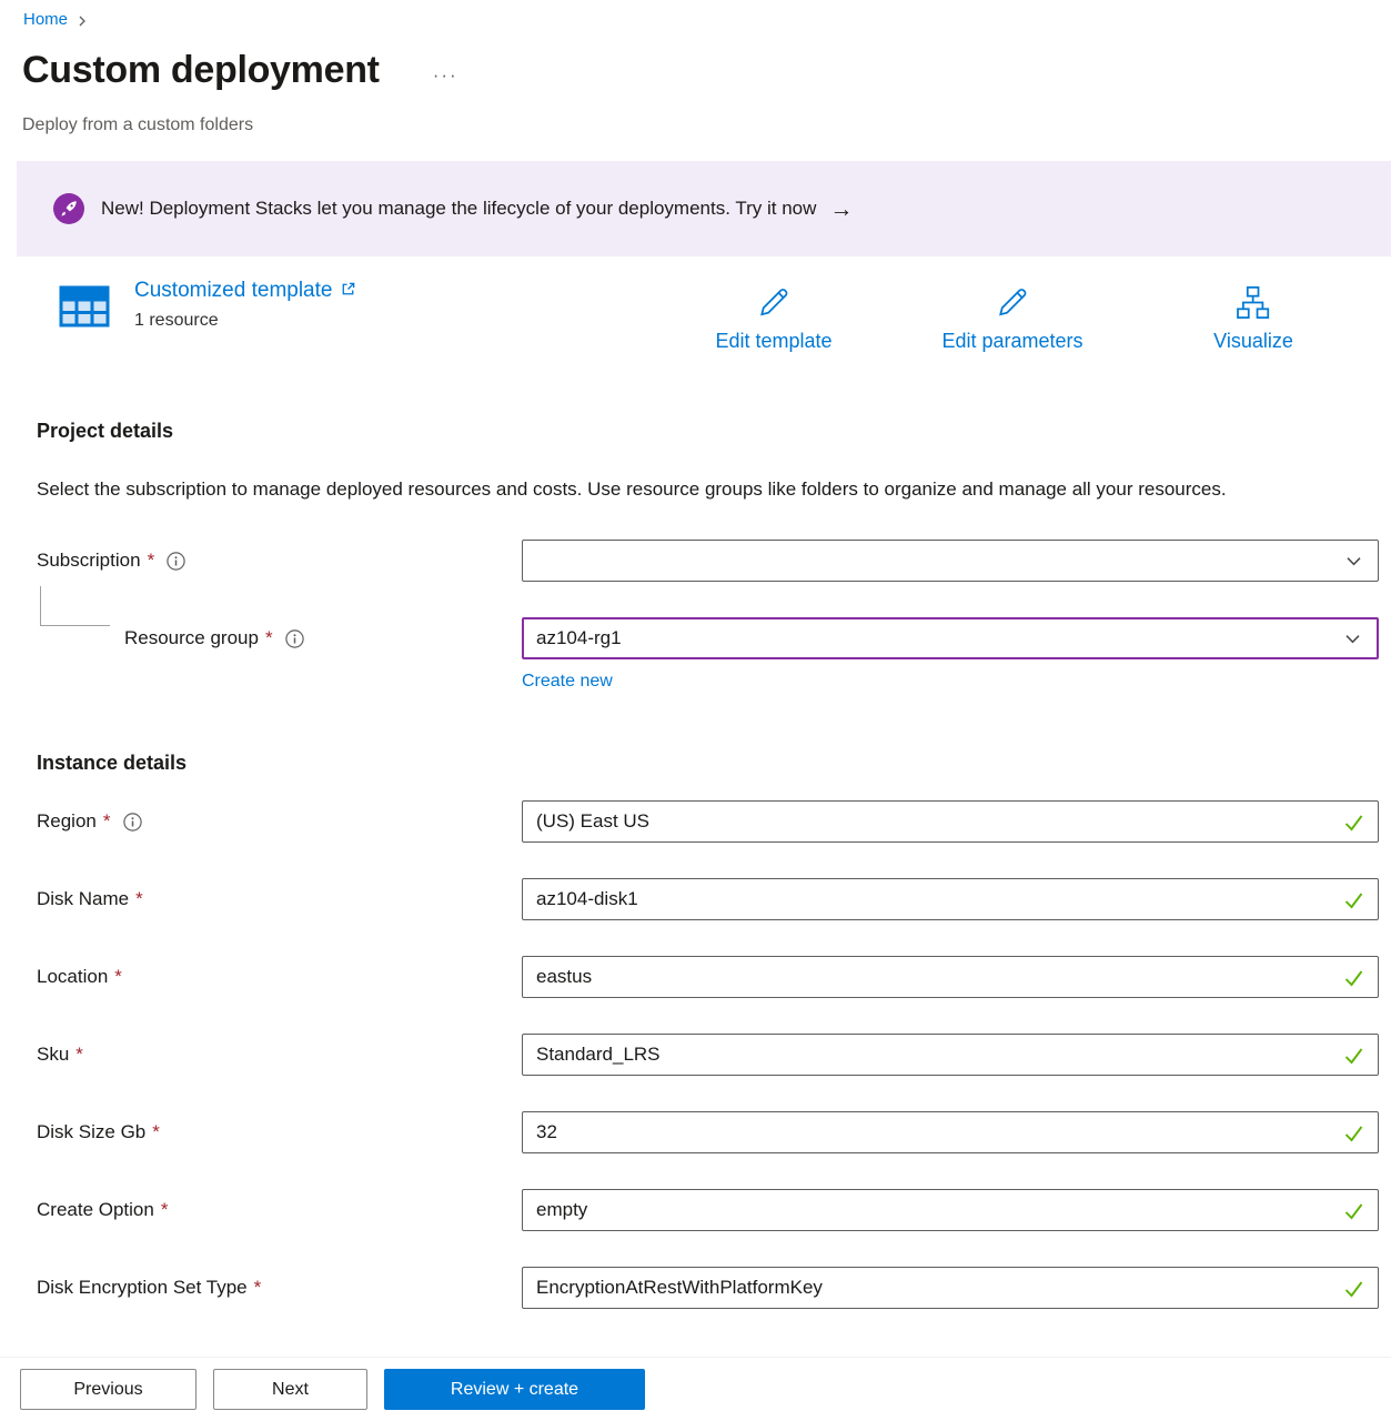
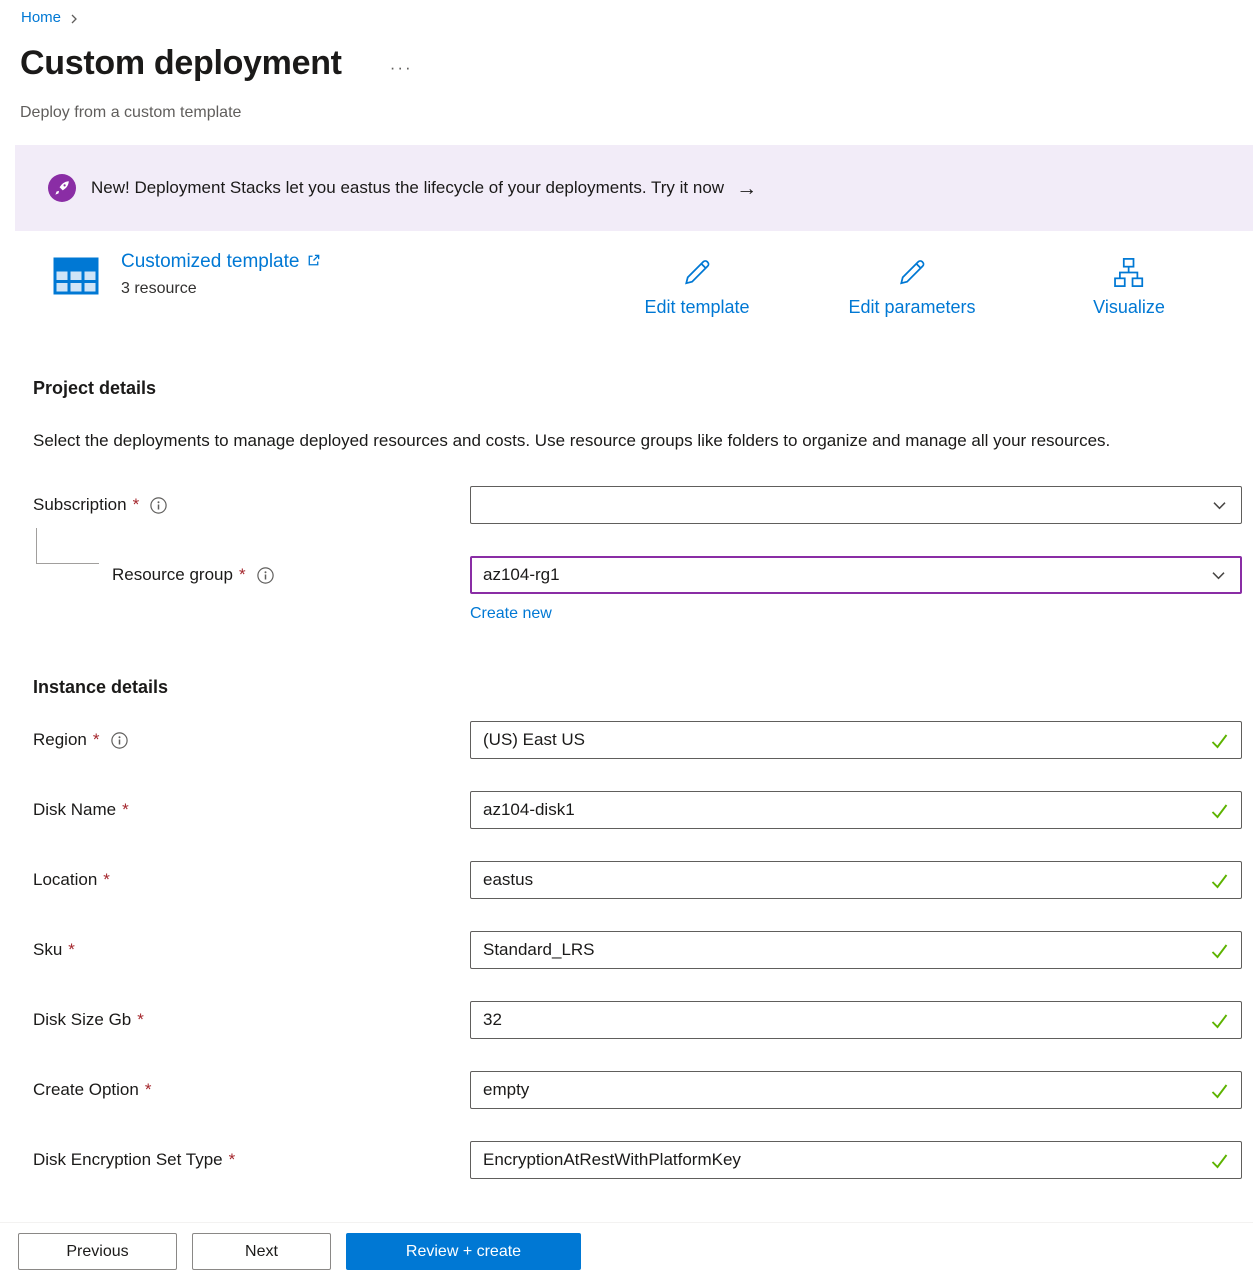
  Home
  Custom deployment
  ···
- Deploy from a custom folders
+ Deploy from a custom template
- New! Deployment Stacks let you manage the lifecycle of your deployments. Try it now
+ New! Deployment Stacks let you eastus the lifecycle of your deployments. Try it now
  →
  Customized template
- 1 resource
+ 3 resource
  Edit template
  Edit parameters
  Visualize
  Project details
- Select the subscription to manage deployed resources and costs. Use resource groups like folders to organize and manage all your resources.
+ Select the deployments to manage deployed resources and costs. Use resource groups like folders to organize and manage all your resources.
  Subscription
  *
  Resource group
  *
  az104-rg1
  Create new
  Instance details
  Region
  *
  (US) East US
  Disk Name
  *
  az104-disk1
  Location
  *
  eastus
  Sku
  *
  Standard_LRS
  Disk Size Gb
  *
  32
  Create Option
  *
  empty
  Disk Encryption Set Type
  *
  EncryptionAtRestWithPlatformKey
  Previous
  Next
  Review + create
